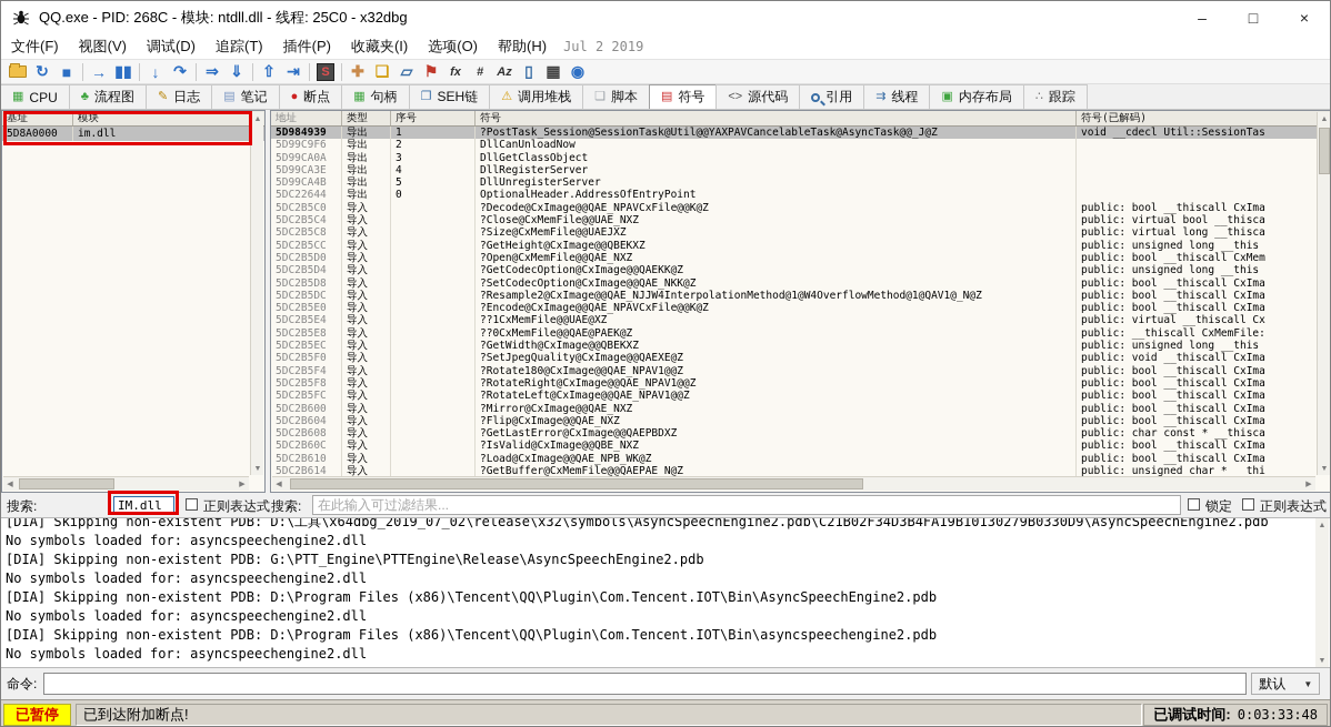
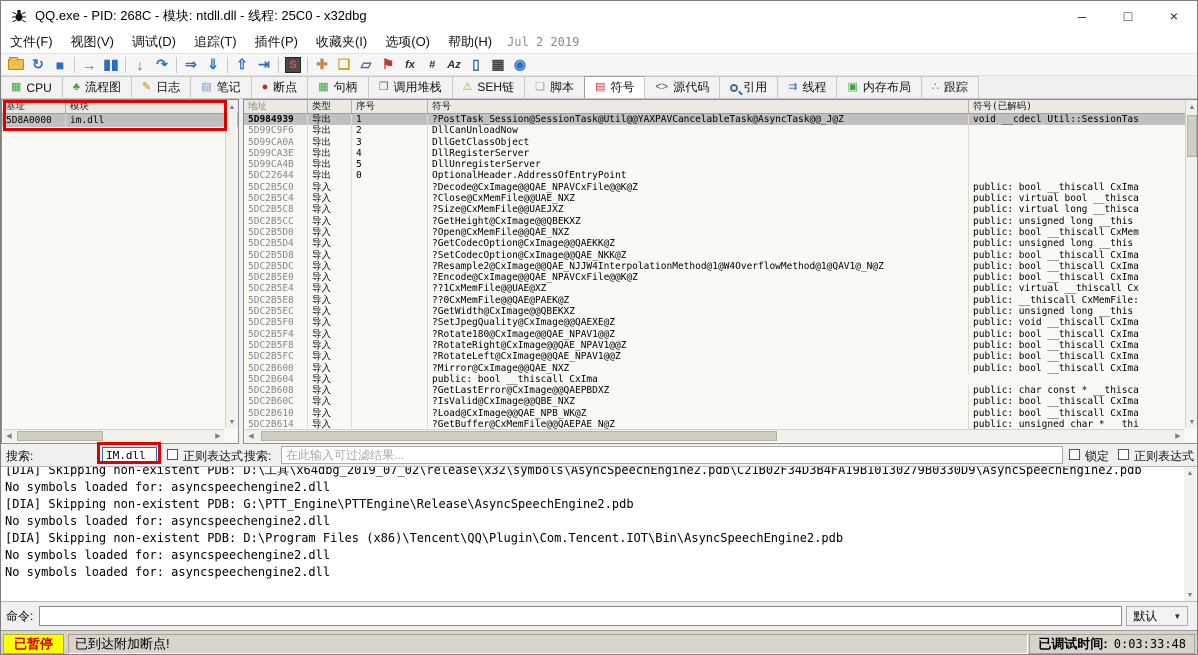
  QQ.exe - PID: 268C - 模块: ntdll.dll - 线程: 25C0 - x32dbg
  –
  □
  ×
  文件(F)
  视图(V)
  调试(D)
  追踪(T)
  插件(P)
  收藏夹(I)
  选项(O)
  帮助(H)
  Jul 2 2019
  ↻
  ■
  →
  ▮▮
  ↓
  ↷
  ⇒
  ⇓
  ⇧
  ⇥
  S
  ✚
  ❏
  ▱
  ⚑
  fx
  #
  Az
  ▯
  ▦
  ◉
  ▦
  CPU
  ♣
  流程图
  ✎
  日志
  ▤
  笔记
  ●
  断点
  ▦
  句柄
  ❐
- SEH链
+ 调用堆栈
  ⚠
- 调用堆栈
+ SEH链
  ❏
  脚本
  ▤
  符号
  <>
  源代码
  引用
  ⇉
  线程
  ▣
  内存布局
  ∴
  跟踪
  基址
  模块
  5D8A0000
  im.dll
  地址
  类型
  序号
  符号
  符号(已解码)
  5D984939
  导出
  1
  ?PostTask_Session@SessionTask@Util@@YAXPAVCancelableTask@AsyncTask@@_J@Z
  void __cdecl Util::SessionTas
  5D99C9F6
  导出
  2
  DllCanUnloadNow
  5D99CA0A
  导出
  3
  DllGetClassObject
  5D99CA3E
  导出
  4
  DllRegisterServer
  5D99CA4B
  导出
  5
  DllUnregisterServer
  5DC22644
  导出
  0
  OptionalHeader.AddressOfEntryPoint
  5DC2B5C0
  导入
  ?Decode@CxImage@@QAE_NPAVCxFile@@K@Z
  public: bool __thiscall CxIma
  5DC2B5C4
  导入
  ?Close@CxMemFile@@UAE_NXZ
  public: virtual bool __thisca
  5DC2B5C8
  导入
  ?Size@CxMemFile@@UAEJXZ
  public: virtual long __thisca
  5DC2B5CC
  导入
  ?GetHeight@CxImage@@QBEKXZ
  public: unsigned long __this
  5DC2B5D0
  导入
  ?Open@CxMemFile@@QAE_NXZ
  public: bool __thiscall CxMem
  5DC2B5D4
  导入
  ?GetCodecOption@CxImage@@QAEKK@Z
  public: unsigned long __this
  5DC2B5D8
  导入
  ?SetCodecOption@CxImage@@QAE_NKK@Z
  public: bool __thiscall CxIma
  5DC2B5DC
  导入
  ?Resample2@CxImage@@QAE_NJJW4InterpolationMethod@1@W4OverflowMethod@1@QAV1@_N@Z
  public: bool __thiscall CxIma
  5DC2B5E0
  导入
  ?Encode@CxImage@@QAE_NPAVCxFile@@K@Z
  public: bool __thiscall CxIma
  5DC2B5E4
  导入
  ??1CxMemFile@@UAE@XZ
  public: virtual __thiscall Cx
  5DC2B5E8
  导入
  ??0CxMemFile@@QAE@PAEK@Z
  public: __thiscall CxMemFile:
  5DC2B5EC
  导入
  ?GetWidth@CxImage@@QBEKXZ
  public: unsigned long __this
  5DC2B5F0
  导入
  ?SetJpegQuality@CxImage@@QAEXE@Z
  public: void __thiscall CxIma
  5DC2B5F4
  导入
  ?Rotate180@CxImage@@QAE_NPAV1@@Z
  public: bool __thiscall CxIma
  5DC2B5F8
  导入
  ?RotateRight@CxImage@@QAE_NPAV1@@Z
  public: bool __thiscall CxIma
  5DC2B5FC
  导入
  ?RotateLeft@CxImage@@QAE_NPAV1@@Z
  public: bool __thiscall CxIma
  5DC2B600
  导入
  ?Mirror@CxImage@@QAE_NXZ
  public: bool __thiscall CxIma
  5DC2B604
  导入
- ?Flip@CxImage@@QAE_NXZ
  public: bool __thiscall CxIma
  5DC2B608
  导入
  ?GetLastError@CxImage@@QAEPBDXZ
  public: char const * __thisca
  5DC2B60C
  导入
  ?IsValid@CxImage@@QBE_NXZ
  public: bool __thiscall CxIma
  5DC2B610
  导入
  ?Load@CxImage@@QAE_NPB_WK@Z
  public: bool __thiscall CxIma
  5DC2B614
  导入
  ?GetBuffer@CxMemFile@@QAEPAE_N@Z
  public: unsigned char * __thi
  搜索:
  IM.dll
  正则表达式
  搜索:
  在此输入可过滤结果...
  锁定
  正则表达式
  [DIA] Skipping non-existent PDB: D:\工具\x64dbg_2019_07_02\release\x32\symbols\AsyncSpeechEngine2.pdb\C21B02F34D3B4FA19B10130279B0330D9\AsyncSpeechEngine2.pdb
  No symbols loaded for: asyncspeechengine2.dll
  [DIA] Skipping non-existent PDB: G:\PTT_Engine\PTTEngine\Release\AsyncSpeechEngine2.pdb
  No symbols loaded for: asyncspeechengine2.dll
  [DIA] Skipping non-existent PDB: D:\Program Files (x86)\Tencent\QQ\Plugin\Com.Tencent.IOT\Bin\AsyncSpeechEngine2.pdb
  No symbols loaded for: asyncspeechengine2.dll
- [DIA] Skipping non-existent PDB: D:\Program Files (x86)\Tencent\QQ\Plugin\Com.Tencent.IOT\Bin\asyncspeechengine2.pdb
  No symbols loaded for: asyncspeechengine2.dll
  命令:
  默认
  ▼
  已暂停
  已到达附加断点!
  已调试时间:
  0:03:33:48
